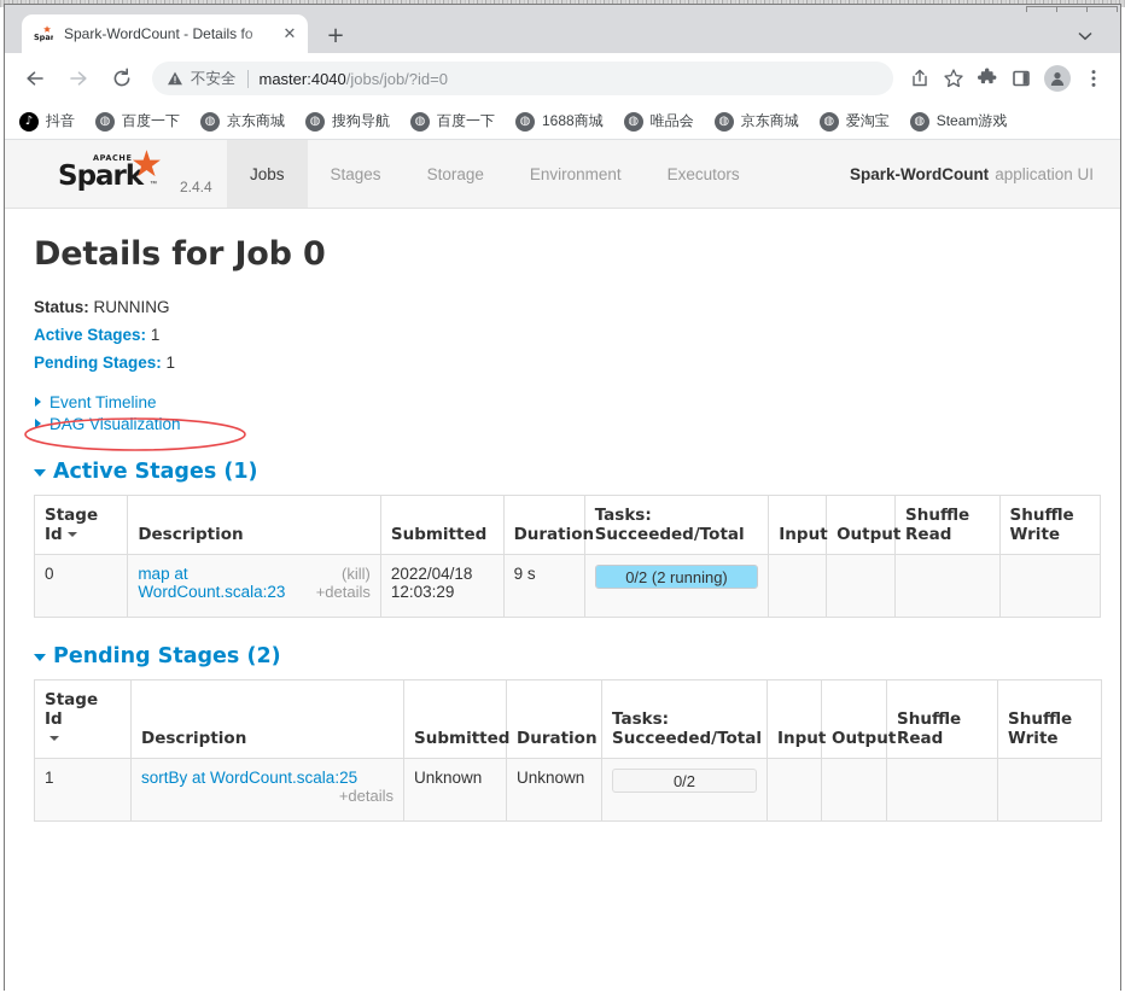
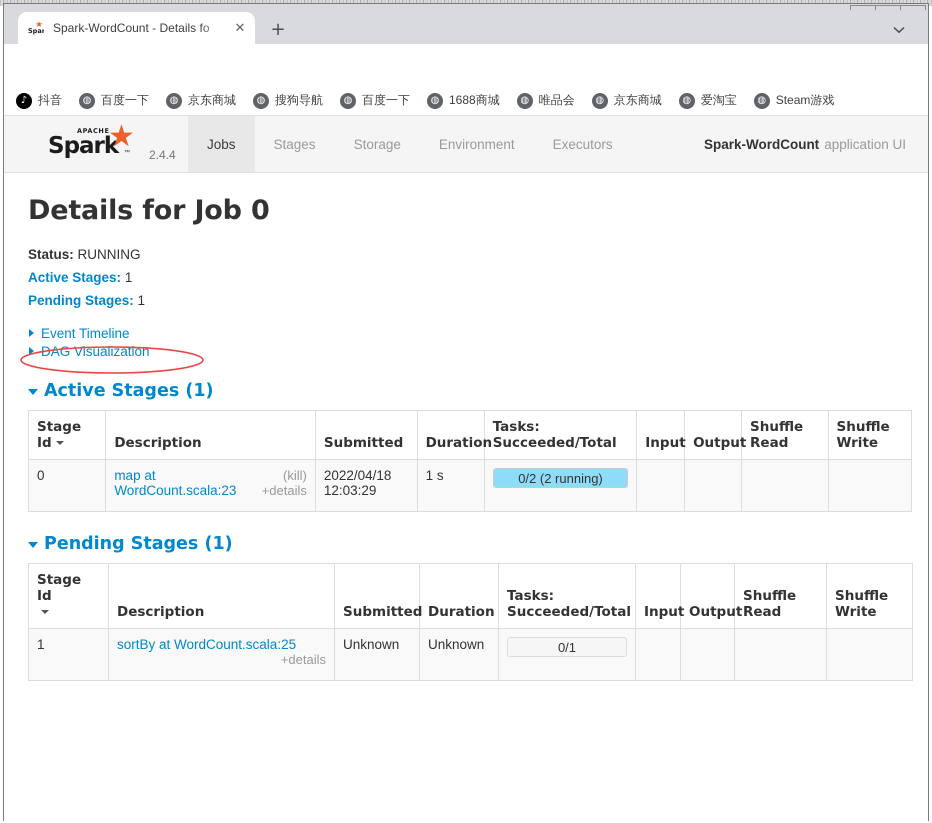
  Spar
  Spark-WordCount - Details fo
  ✕
  +
- 不安全
- master:4040/jobs/job/?id=0
  ♪
  抖音
  ◍
  百度一下
  ◍
  京东商城
  ◍
  搜狗导航
  ◍
  百度一下
  ◍
  1688商城
  ◍
  唯品会
  ◍
  京东商城
  ◍
  爱淘宝
  ◍
  Steam游戏
  APACHE
  Spark
  ★
  2.4.4
  Jobs
  Stages
  Storage
  Environment
  Executors
  Spark-WordCount
  application UI
  Details for Job 0
  Status: RUNNING
  Active Stages: 1
  Pending Stages: 1
  Event Timeline
  AG Visualization
  Active Stages (1)
  Stage Id	Description	Submitted	Duration	Tasks: Succeeded/Total	Input	Output	Shuffle Read	Shuffle Write
- 0	(kill) map at +details WordCount.scala:23	2022/04/18 12:03:29	9 s	0/2 (2 running)
+ 0	(kill) map at +details WordCount.scala:23	2022/04/18 12:03:29	1 s	0/2 (2 running)
- Pending Stages (2)
+ Pending Stages (1)
  Stage Id	Description	Submitted	Duration	Tasks: Succeeded/Total	Input	Output	Shuffle Read	Shuffle Write
- 1	sortBy at WordCount.scala:25 +details	Unknown	Unknown	0/2
+ 1	sortBy at WordCount.scala:25 +details	Unknown	Unknown	0/1
